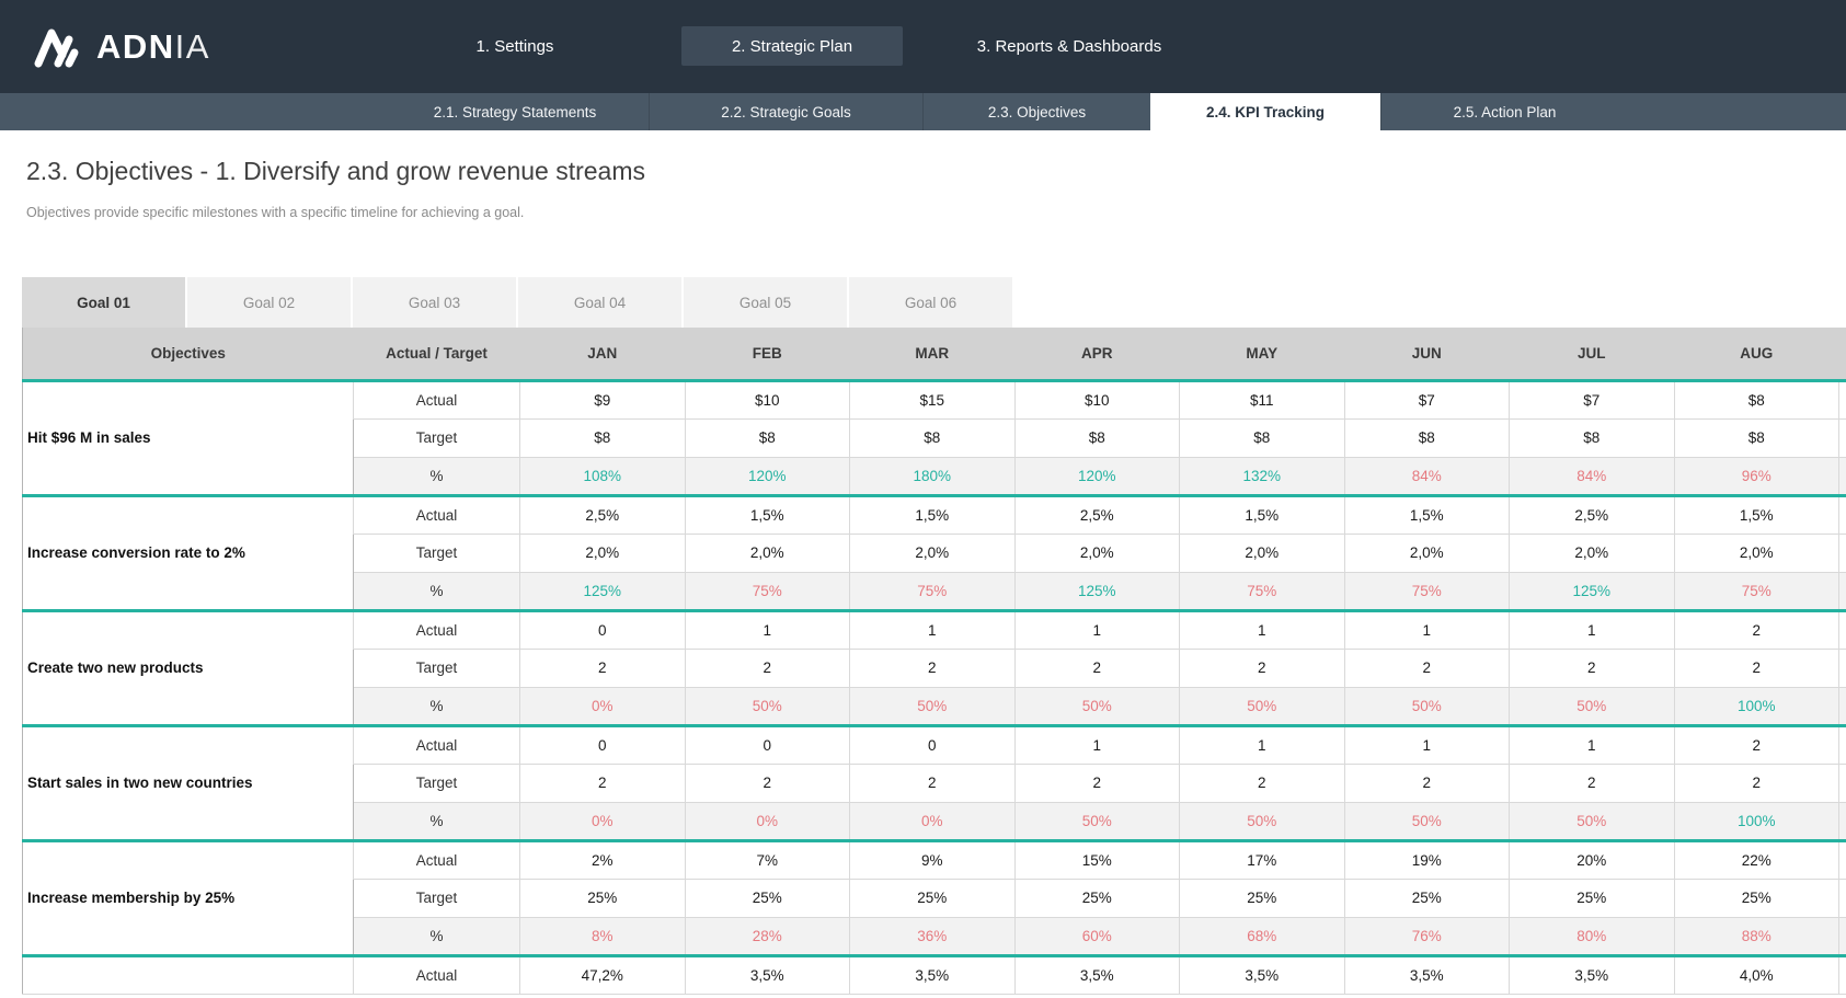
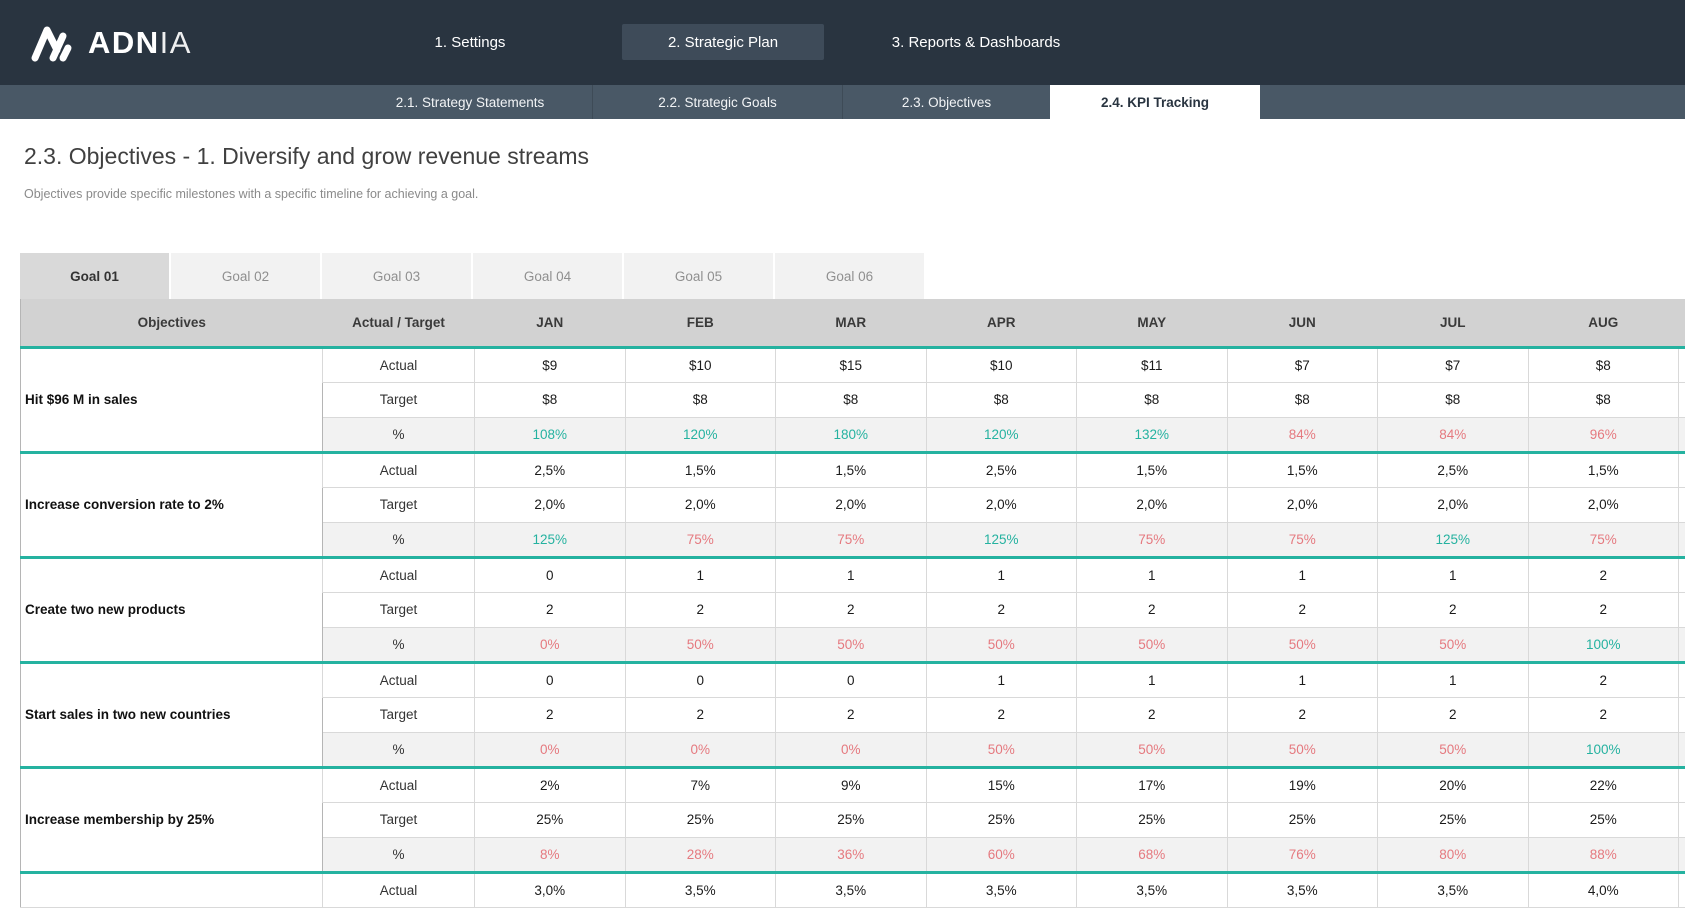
  ADNIA
  1. Settings
  2. Strategic Plan
  3. Reports & Dashboards
  2.1. Strategy Statements
  2.2. Strategic Goals
  2.3. Objectives
  2.4. KPI Tracking
- 2.5. Action Plan
  2.3. Objectives - 1. Diversify and grow revenue streams
  Objectives provide specific milestones with a specific timeline for achieving a goal.
  Goal 01
  Goal 02
  Goal 03
  Goal 04
  Goal 05
  Goal 06
  Objectives	Actual / Target	JAN	FEB	MAR	APR	MAY	JUN	JUL	AUG
  Hit $96 M in sales	Actual	$9	$10	$15	$10	$11	$7	$7	$8
  Target	$8	$8	$8	$8	$8	$8	$8	$8
  %	108%	120%	180%	120%	132%	84%	84%	96%
  Increase conversion rate to 2%	Actual	2,5%	1,5%	1,5%	2,5%	1,5%	1,5%	2,5%	1,5%
  Target	2,0%	2,0%	2,0%	2,0%	2,0%	2,0%	2,0%	2,0%
  %	125%	75%	75%	125%	75%	75%	125%	75%
  Create two new products	Actual	0	1	1	1	1	1	1	2
  Target	2	2	2	2	2	2	2	2
  %	0%	50%	50%	50%	50%	50%	50%	100%
  Start sales in two new countries	Actual	0	0	0	1	1	1	1	2
  Target	2	2	2	2	2	2	2	2
  %	0%	0%	0%	50%	50%	50%	50%	100%
  Increase membership by 25%	Actual	2%	7%	9%	15%	17%	19%	20%	22%
  Target	25%	25%	25%	25%	25%	25%	25%	25%
  %	8%	28%	36%	60%	68%	76%	80%	88%
- 	Actual	47,2%	3,5%	3,5%	3,5%	3,5%	3,5%	3,5%	4,0%
+ 	Actual	3,0%	3,5%	3,5%	3,5%	3,5%	3,5%	3,5%	4,0%
